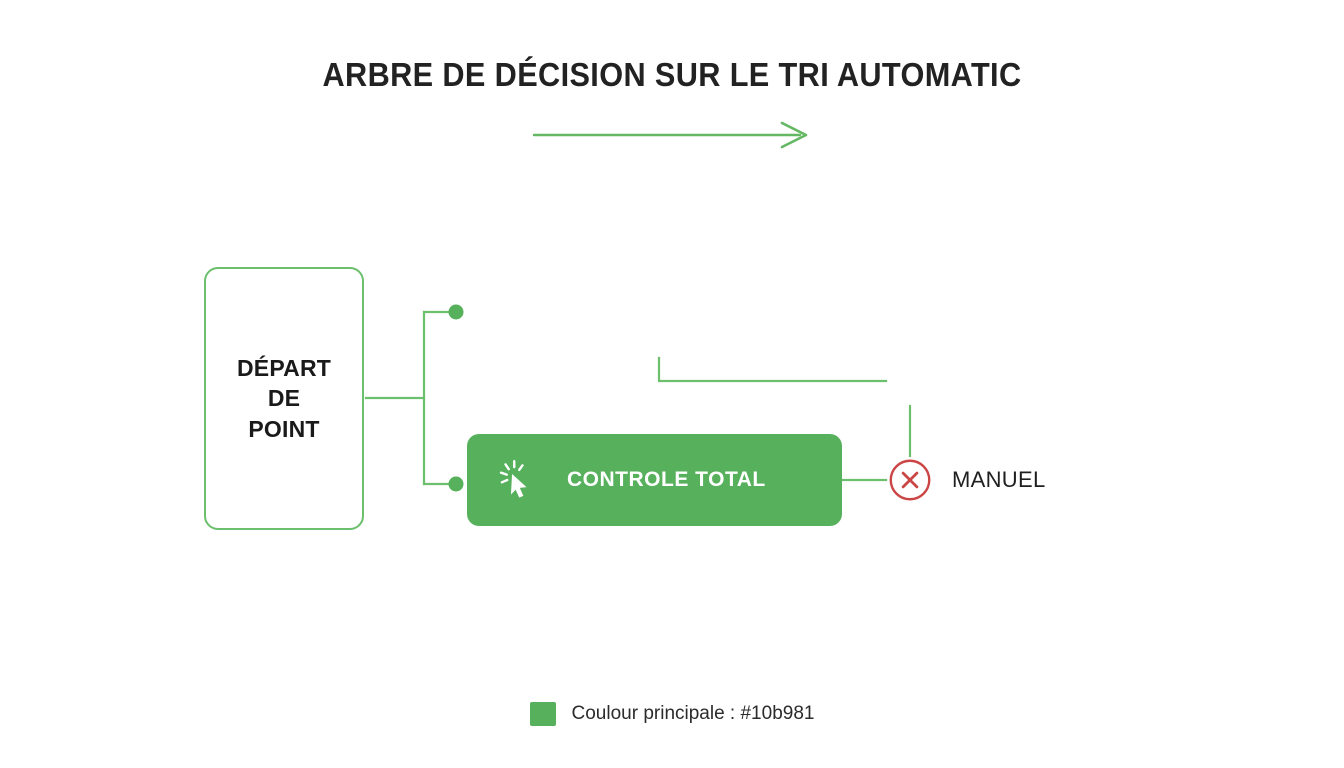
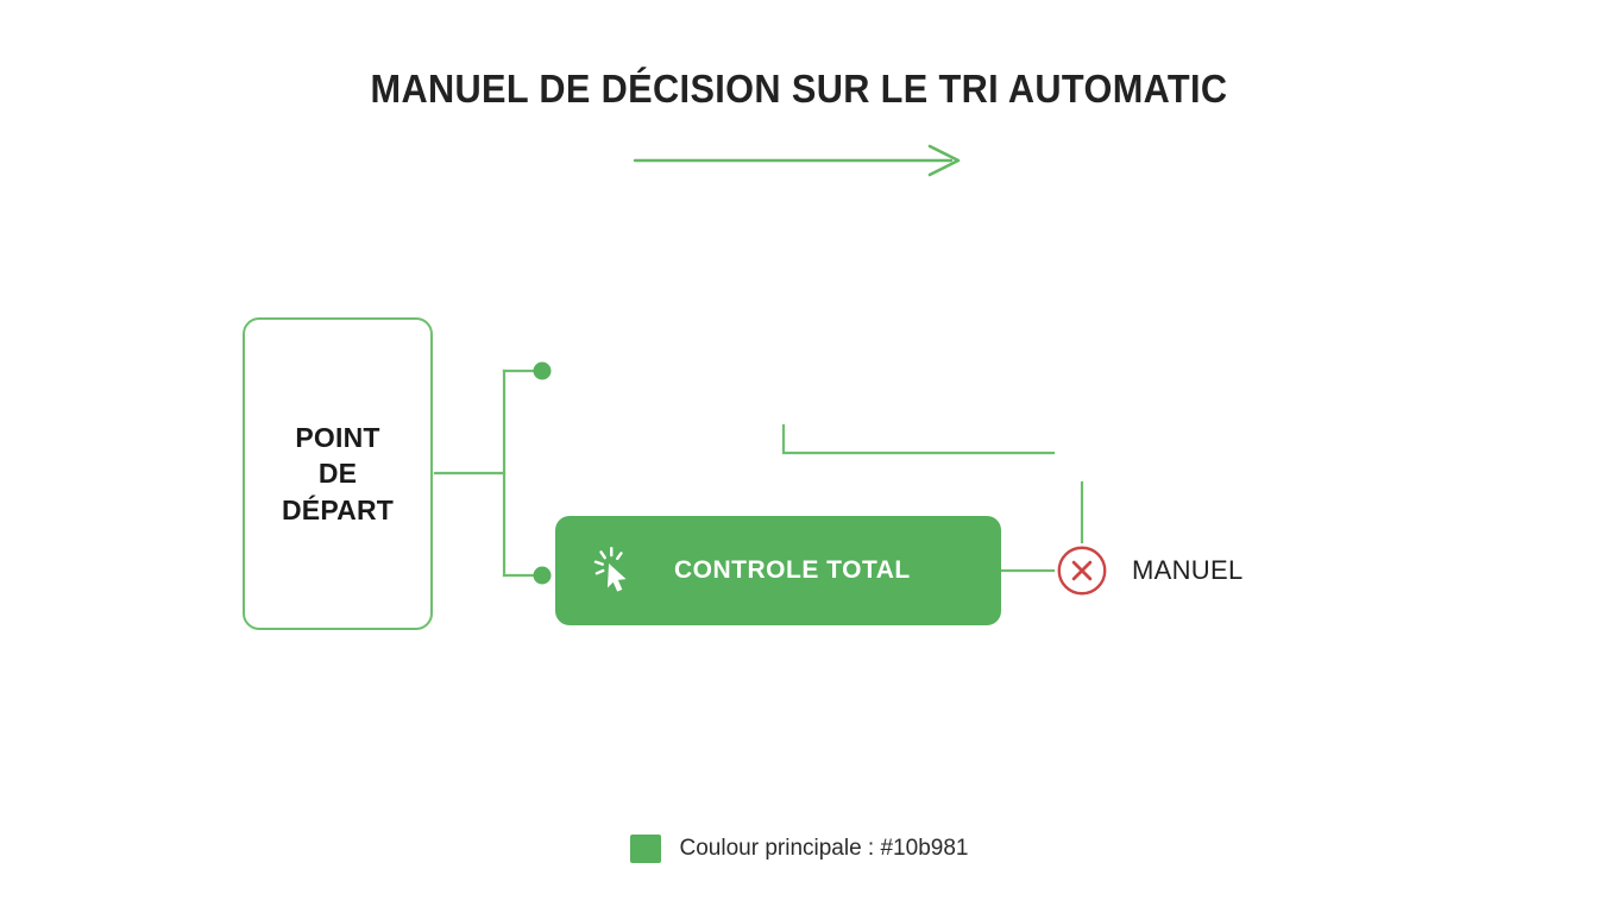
- ARBRE DE DÉCISION SUR LE TRI AUTOMATIC
+ MANUEL DE DÉCISION SUR LE TRI AUTOMATIC
- DÉPART
+ POINT
  DE
- POINT
+ DÉPART
  CONTROLE TOTAL
  MANUEL
  Coulour principale : #10b981
